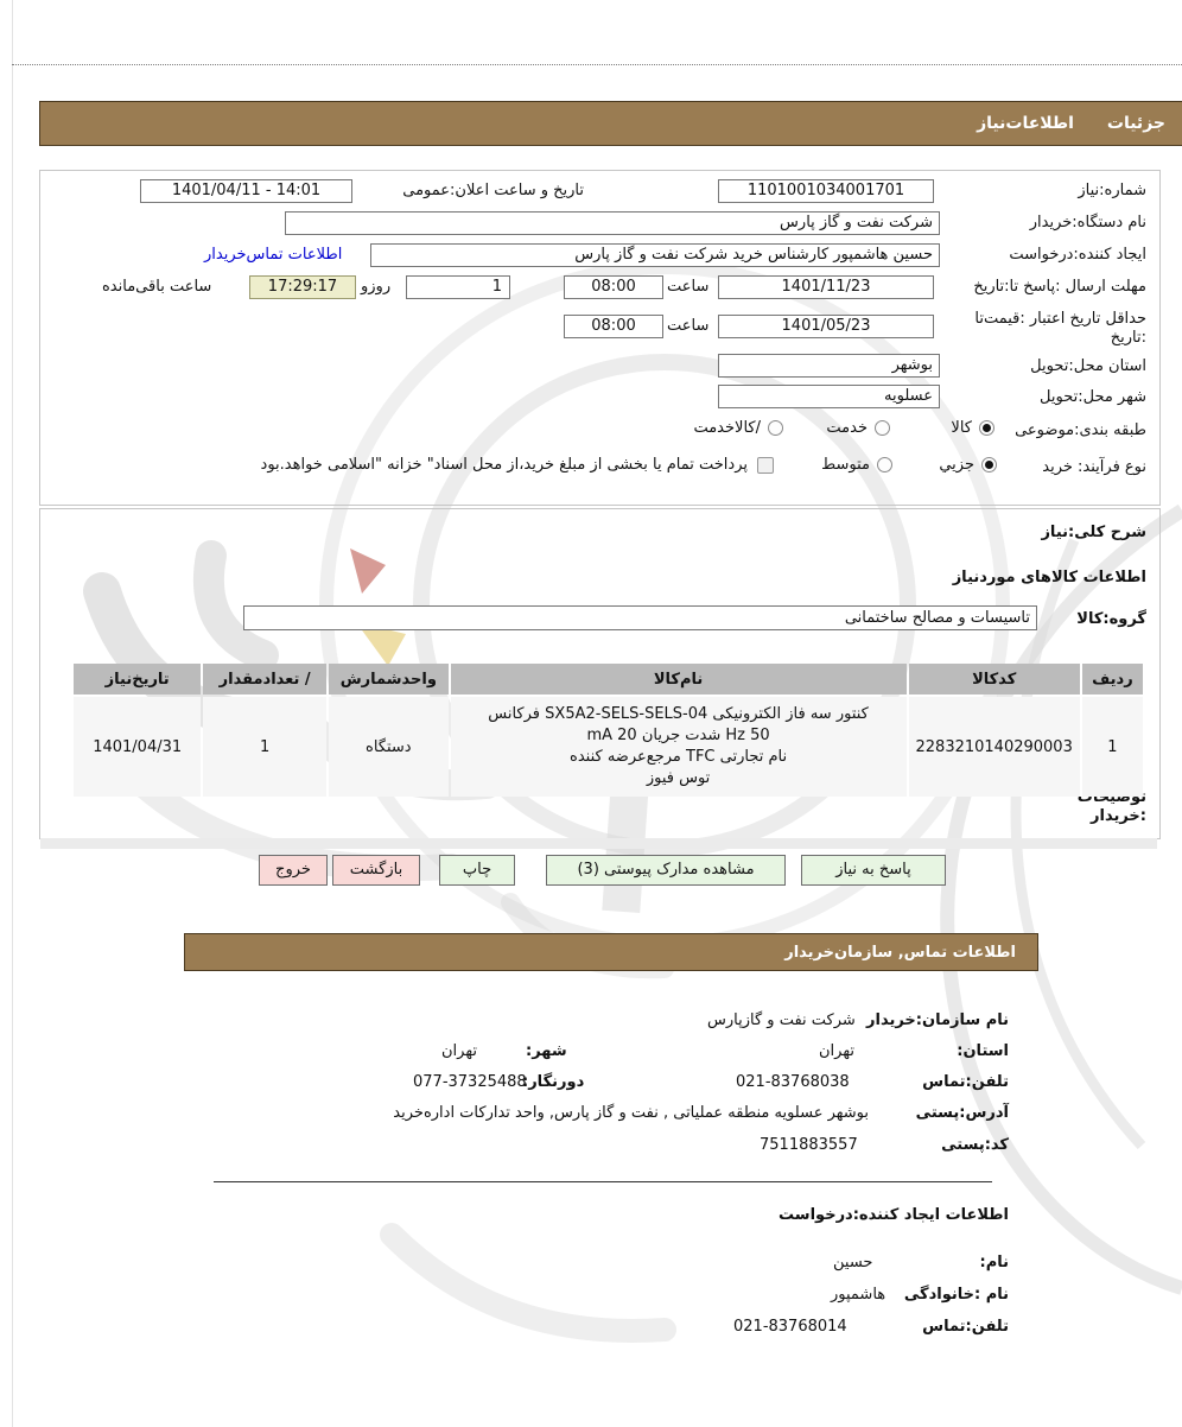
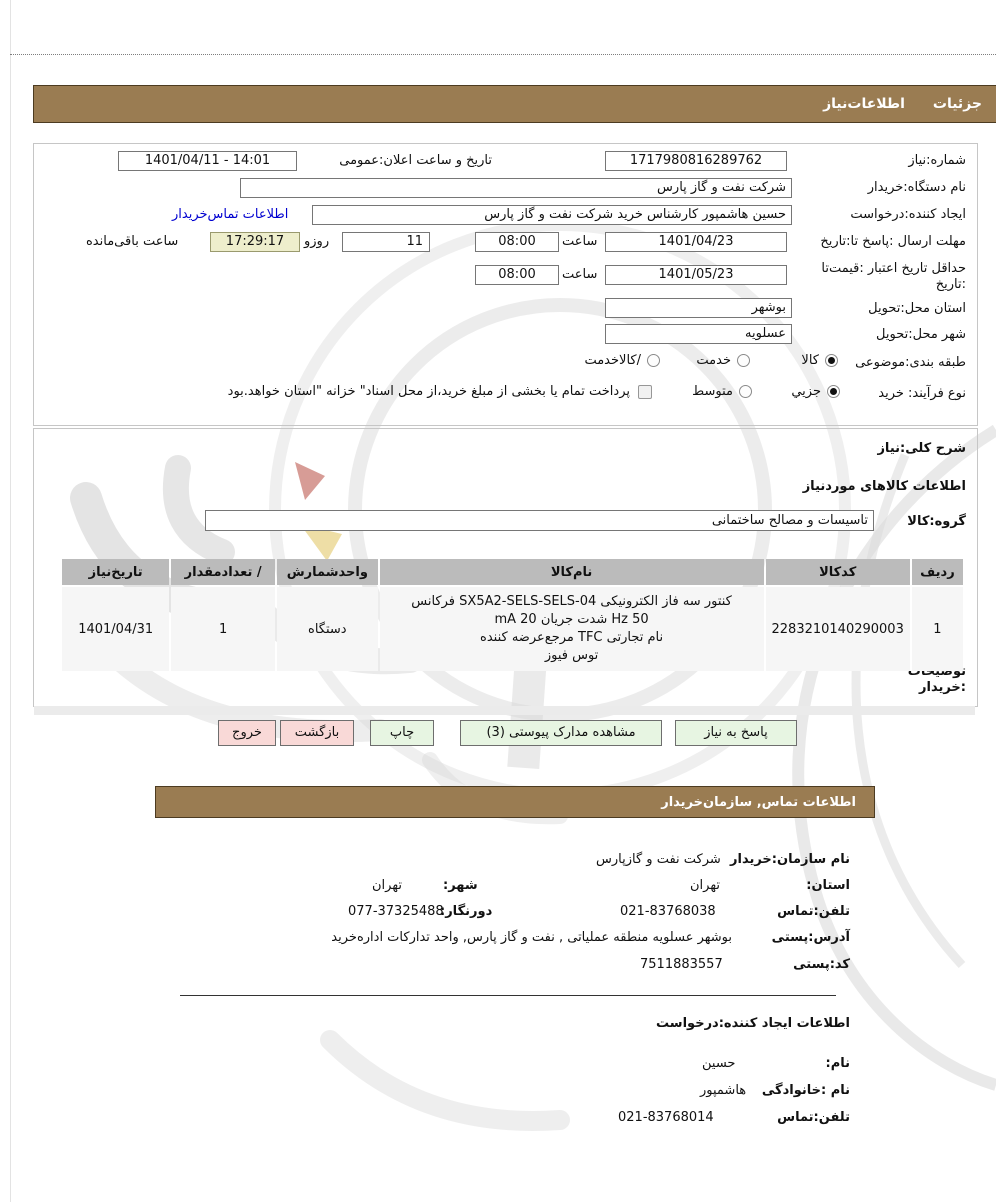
  جزئیات
  اطلاعات‌نیاز
  شماره:نیاز
- 1101001034001701
+ 1717980816289762
  تاریخ و ساعت اعلان:عمومی
  1401/04/11 - 14:01
  نام دستگاه:خریدار
  شرکت نفت و گاز پارس
  ایجاد کننده:درخواست
  حسین هاشمپور کارشناس خرید شرکت نفت و گاز پارس
  اطلاعات تماس‌خریدار
  مهلت ارسال :پاسخ تا:تاریخ
- 1401/11/23
+ 1401/04/23
  ساعت
  08:00
- 1
+ 11
  روزو
  17:29:17
  ساعت باقی‌مانده
  حداقل تاریخ اعتبار :قیمت‌تا
  :تاریخ
  1401/05/23
  ساعت
  08:00
  استان محل:تحویل
  بوشهر
  شهر محل:تحویل
  عسلویه
  طبقه بندی:موضوعی
  کالا
  خدمت
  /کالاخدمت
  نوع فرآیند: خرید
  جزيي
  متوسط
- پرداخت تمام یا بخشی از مبلغ خرید،از محل اسناد" خزانه "اسلامی خواهد.بود
+ پرداخت تمام یا بخشی از مبلغ خرید،از محل اسناد" خزانه "استان خواهد.بود
  شرح کلی:نیاز
  اطلاعات کالاهای موردنیاز
  گروه:کالا
  تاسیسات و مصالح ساختمانی
  ردیف	کدکالا	نام‌کالا	واحدشمارش	/ تعدادمقدار	تاریخ‌نیاز
  1	2283210140290003	کنتور سه فاز الکترونیکی SX5A2-SELS-SELS-04 فرکانس 50 Hz شدت جریان 20 mA نام تجارتی TFC مرجع‌عرضه کننده توس فیوز	دستگاه	1	1401/04/31
  توضیحات
  :خریدار
  پاسخ به نیاز
  مشاهده مدارک پیوستی (3)
  چاپ
  بازگشت
  خروج
  اطلاعات تماس, سازمان‌خریدار
  نام سازمان:خریدار
  شرکت نفت و گازپارس
  استان:
  تهران
  شهر:
  تهران
  تلفن:تماس
  021-83768038
  دورنگار:
  077-37325488
  آدرس:پستی
  بوشهر عسلویه منطقه عملیاتی , نفت و گاز پارس, واحد تدارکات اداره‌خرید
  کد:پستی
  7511883557
  اطلاعات ایجاد کننده:درخواست
  نام:
  حسین
  نام :خانوادگی
  هاشمپور
  تلفن:تماس
  021-83768014
